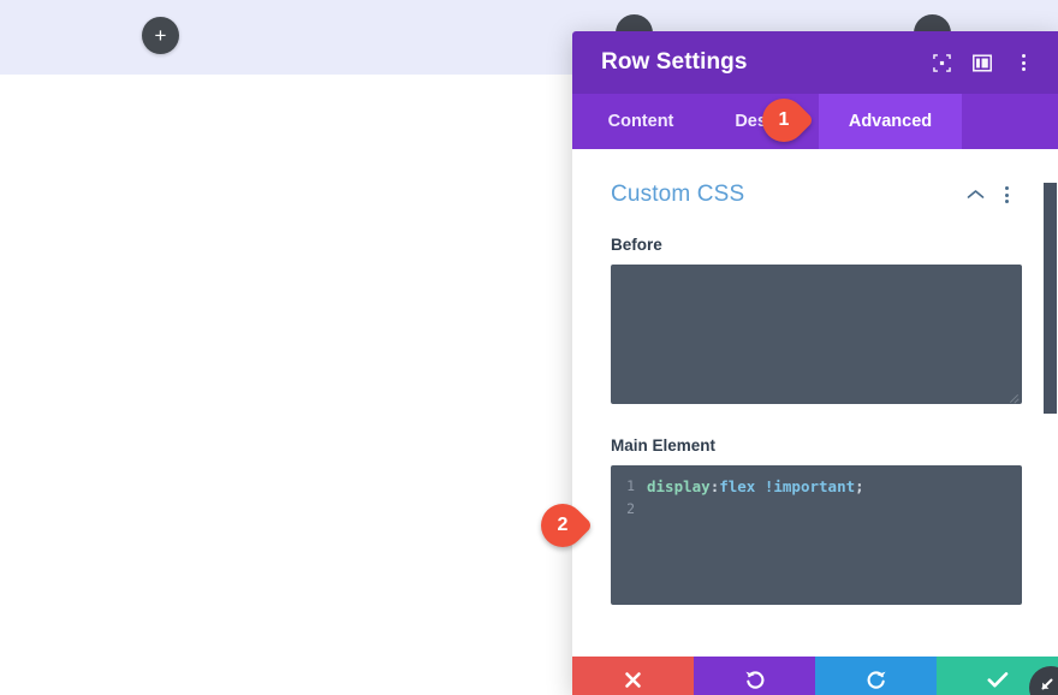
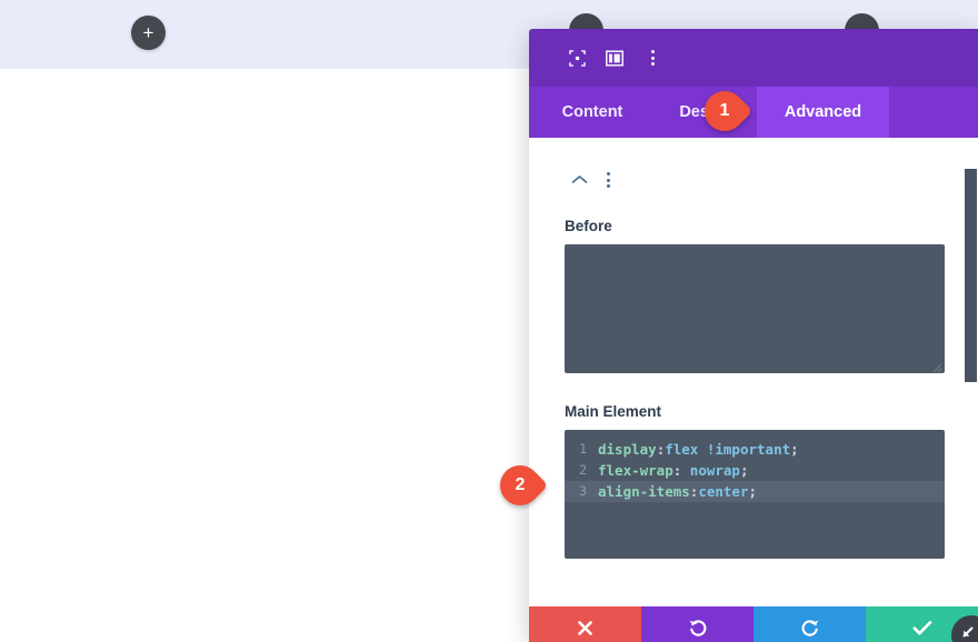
  +
- Row Settings
  Content
  Advanced
- Custom CSS
  Before
  Main Element
  1
  display:flex !important;
  2
+ flex-wrap: nowrap;
+ 3
+ align-items:center;
  1
  2
